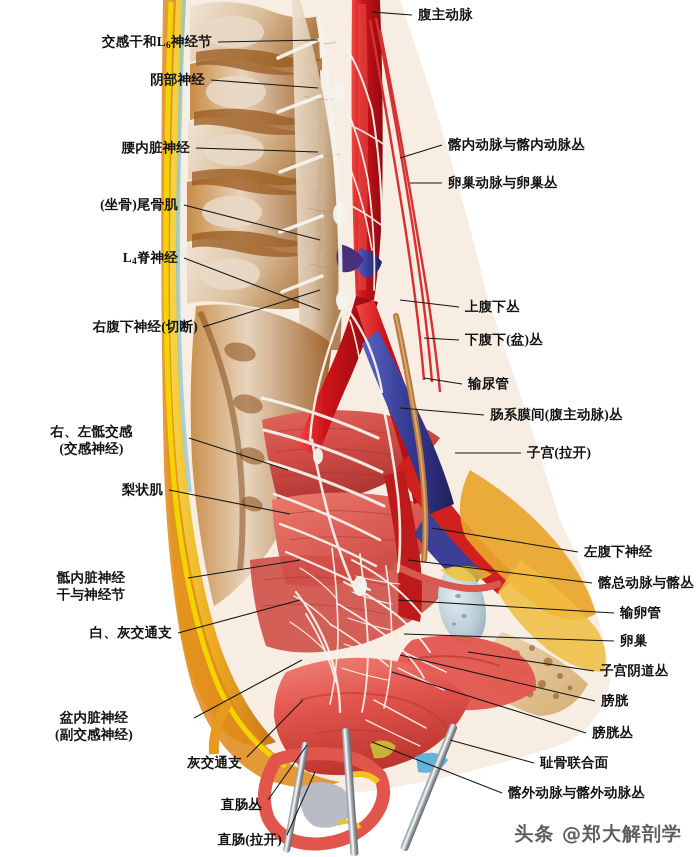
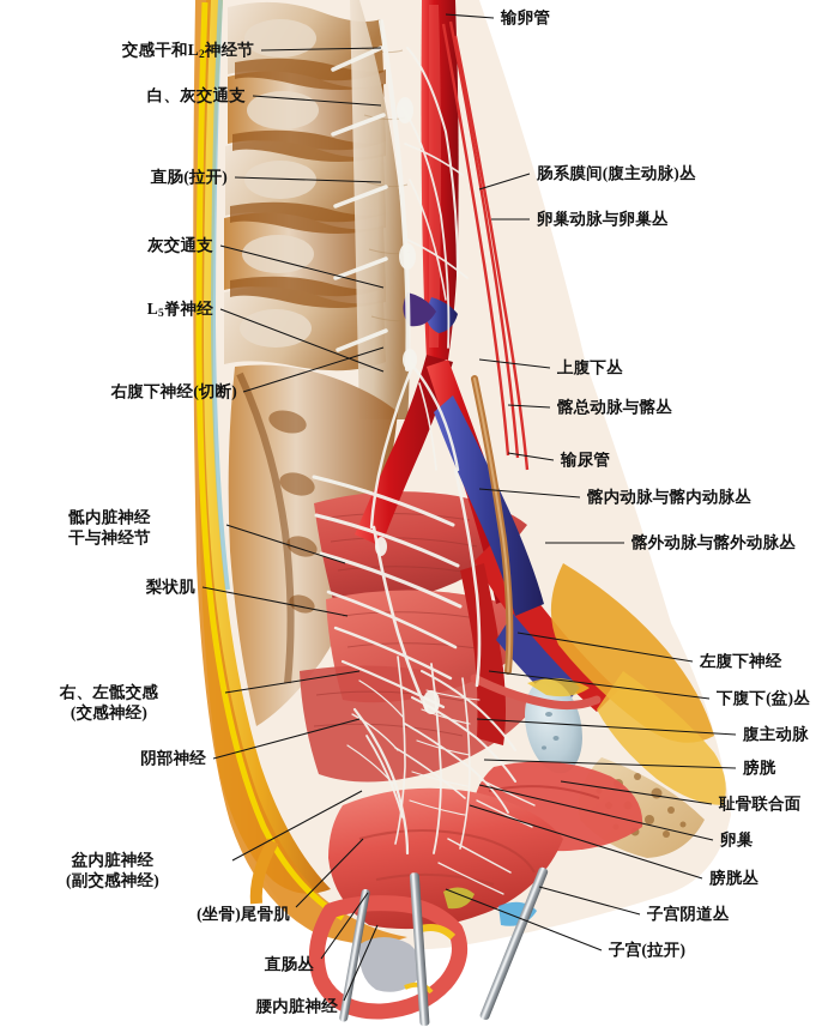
- 交感干和L6神经节
+ 交感干和L2神经节
- 阴部神经
+ 白、灰交通支
- 腰内脏神经
+ 直肠(拉开)
- (坐骨)尾骨肌
+ 灰交通支
- L4脊神经
+ L5脊神经
  右腹下神经(切断)
- 右、左骶交感
+ 骶内脏神经
- (交感神经)
+ 干与神经节
  梨状肌
- 骶内脏神经
+ 右、左骶交感
- 干与神经节
+ (交感神经)
- 白、灰交通支
+ 阴部神经
  盆内脏神经
  (副交感神经)
- 灰交通支
+ (坐骨)尾骨肌
  直肠丛
- 直肠(拉开)
+ 腰内脏神经
- 腹主动脉
+ 输卵管
- 髂内动脉与髂内动脉丛
+ 肠系膜间(腹主动脉)丛
  卵巢动脉与卵巢丛
  上腹下丛
- 下腹下(盆)丛
+ 髂总动脉与髂丛
  输尿管
- 肠系膜间(腹主动脉)丛
+ 髂内动脉与髂内动脉丛
- 子宫(拉开)
+ 髂外动脉与髂外动脉丛
  左腹下神经
- 髂总动脉与髂丛
+ 下腹下(盆)丛
- 输卵管
+ 腹主动脉
- 卵巢
+ 膀胱
- 子宫阴道丛
+ 耻骨联合面
- 膀胱
+ 卵巢
  膀胱丛
- 耻骨联合面
+ 子宫阴道丛
- 髂外动脉与髂外动脉丛
+ 子宫(拉开)
- 头条 @郑大解剖学
